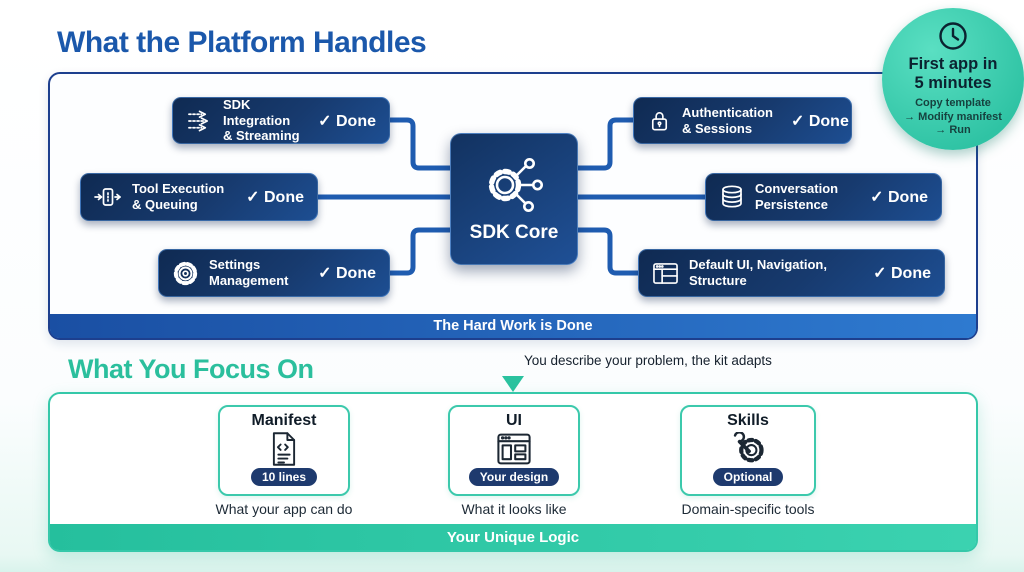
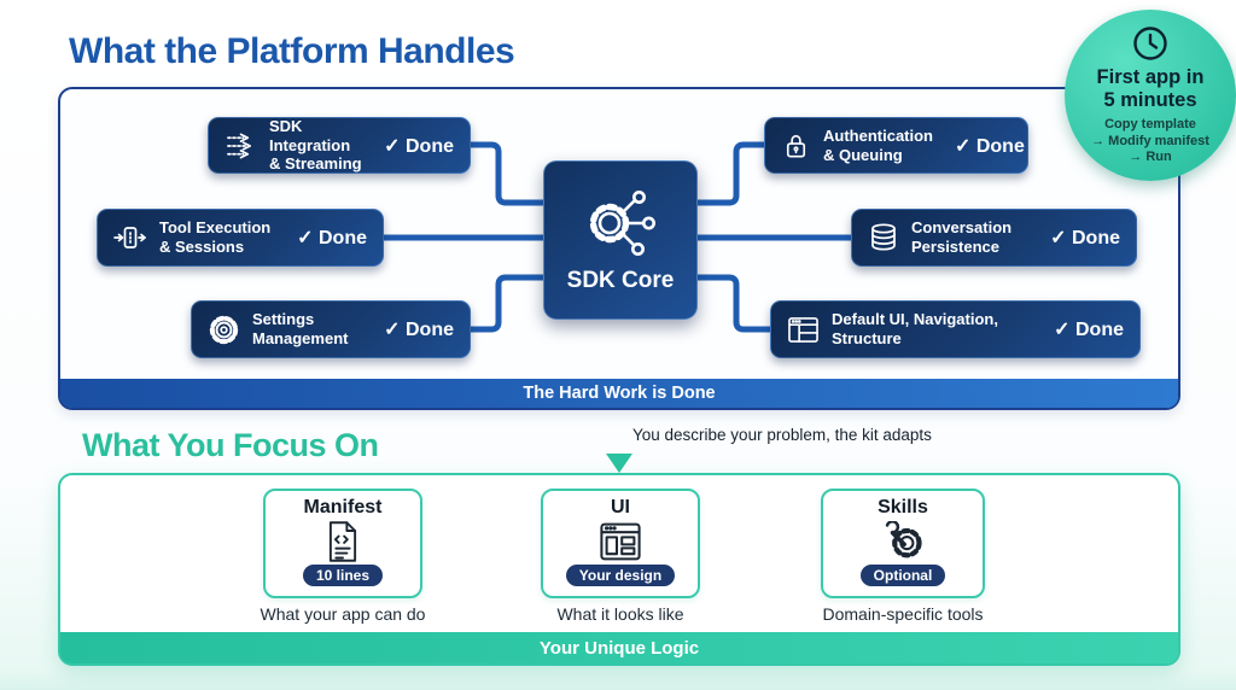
  What the Platform Handles
  The Hard Work is Done
  SDK Integration
  & Streaming
  ✓ Done
  Tool Execution
- & Queuing
+ & Sessions
  ✓ Done
  Settings
  Management
  ✓ Done
  Authentication
- & Sessions
+ & Queuing
  ✓ Done
  Conversation
  Persistence
  ✓ Done
  Default UI, Navigation,
  Structure
  ✓ Done
  SDK Core
  First app in
  5 minutes
  Copy template
  → Modify manifest
  → Run
  What You Focus On
  You describe your problem, the kit adapts
  Manifest
  10 lines
  UI
  Your design
  Skills
  Optional
  What your app can do
  What it looks like
  Domain-specific tools
  Your Unique Logic
